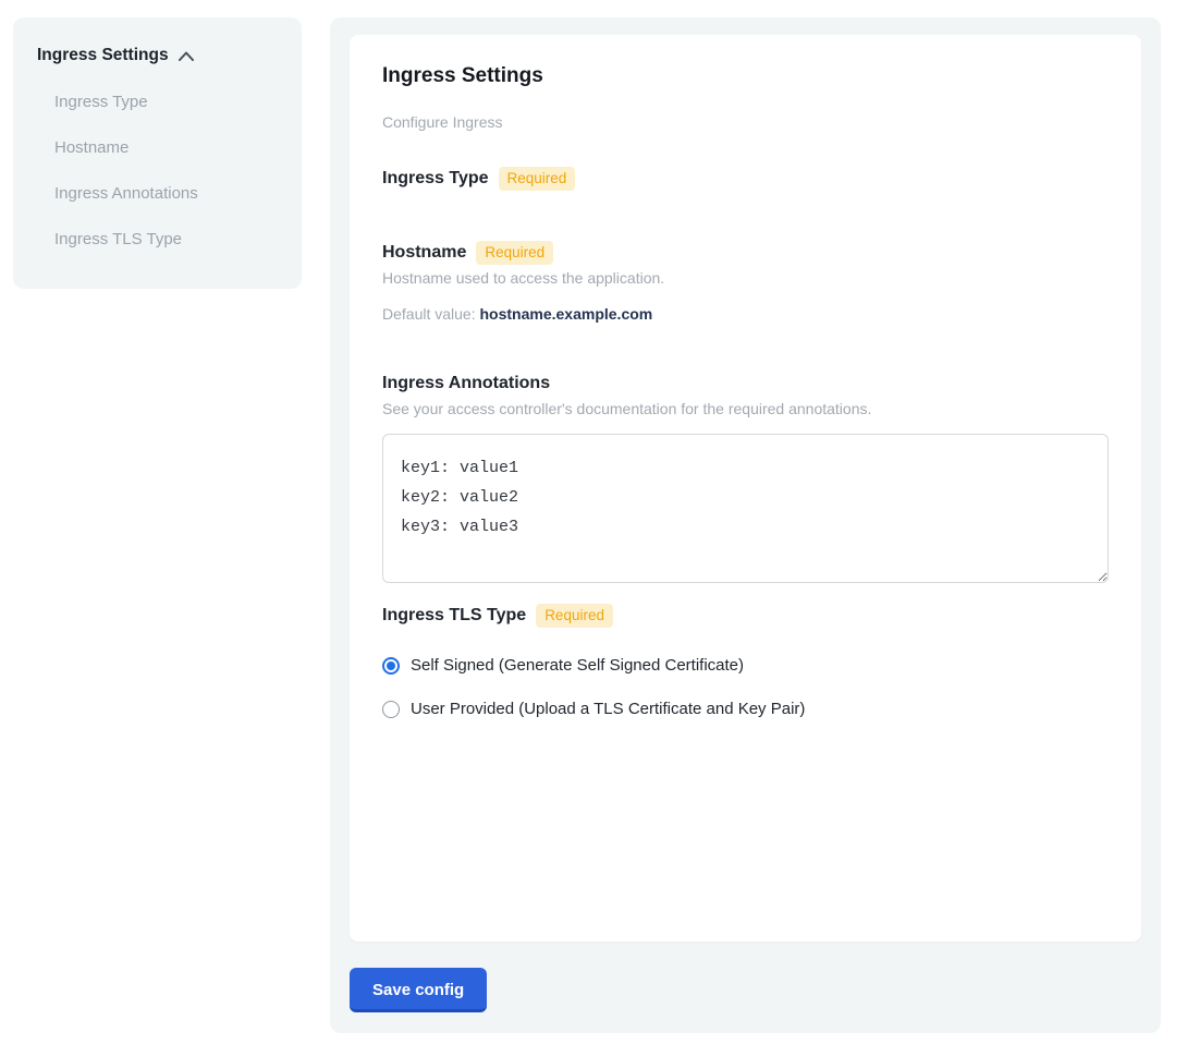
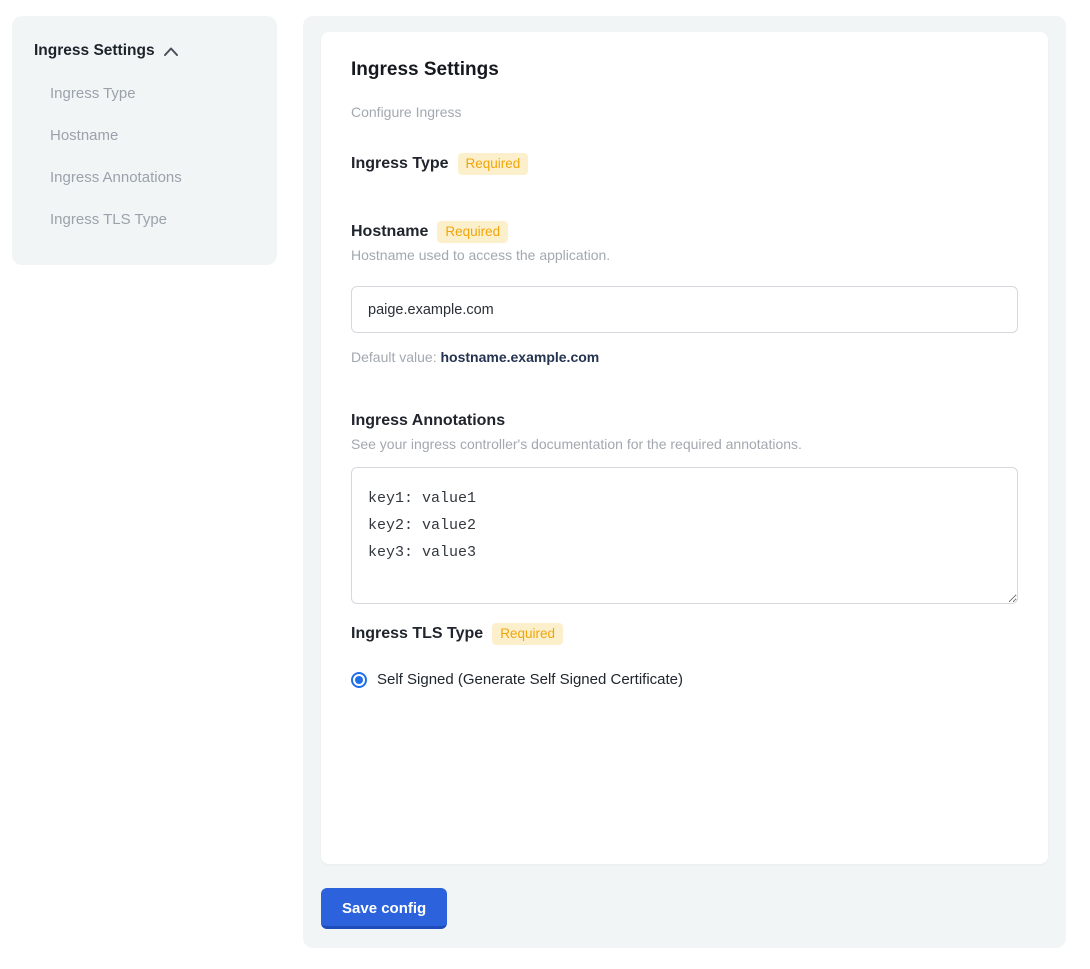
  Ingress Settings
  Ingress Type
  Hostname
  Ingress Annotations
  Ingress TLS Type
  Ingress Settings
  Configure Ingress
  Ingress Type
  Required
  Hostname
  Required
  Hostname used to access the application.
+ paige.example.com
  Default value: hostname.example.com
  Ingress Annotations
- See your access controller's documentation for the required annotations.
+ See your ingress controller's documentation for the required annotations.
  key1: value1
  key2: value2
  key3: value3
  Ingress TLS Type
  Required
  Self Signed (Generate Self Signed Certificate)
- User Provided (Upload a TLS Certificate and Key Pair)
  Save config
